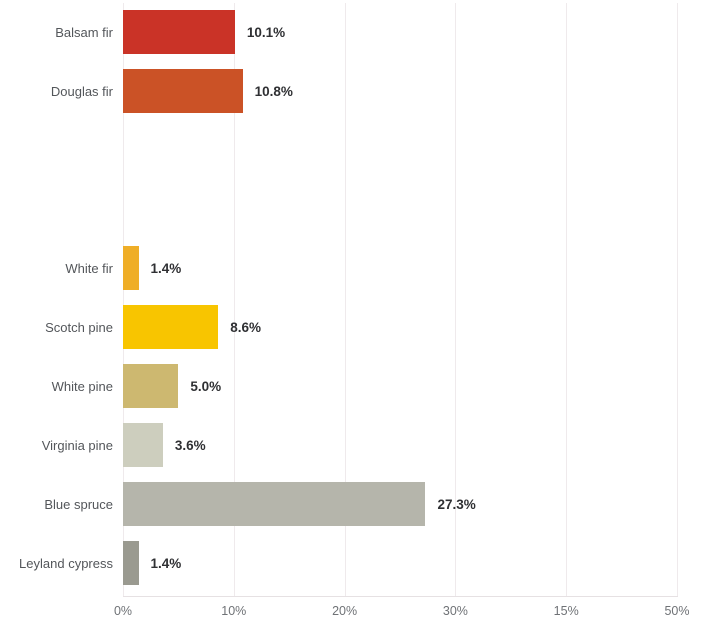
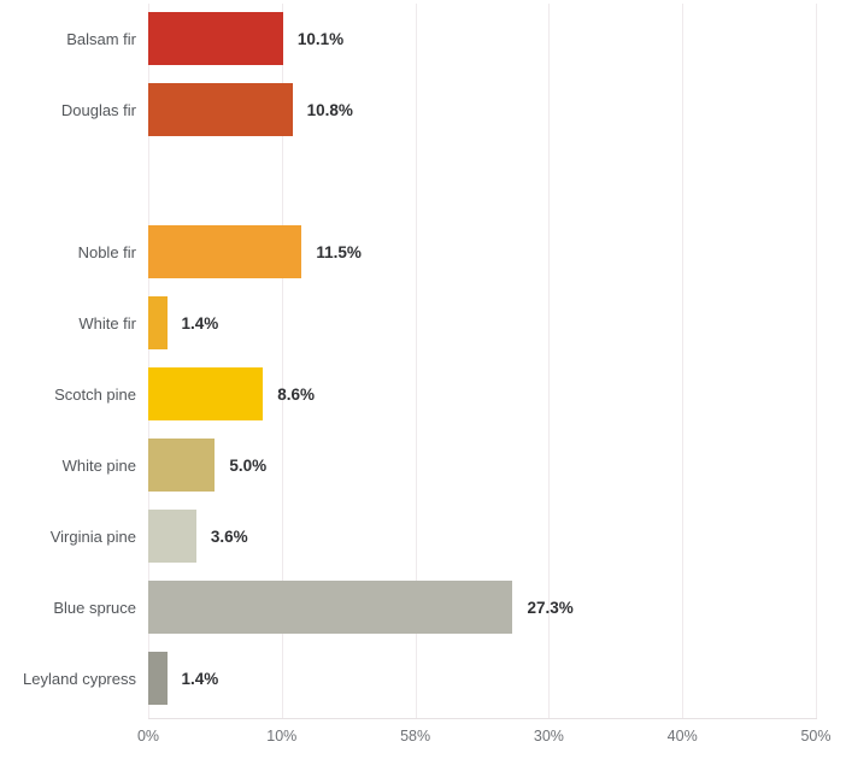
  Balsam fir
  10.1%
  Douglas fir
  10.8%
+ Noble fir
+ 11.5%
  White fir
  1.4%
  Scotch pine
  8.6%
  White pine
  5.0%
  Virginia pine
  3.6%
  Blue spruce
  27.3%
  Leyland cypress
  1.4%
  0%
  10%
- 20%
+ 58%
  30%
- 15%
+ 40%
  50%
